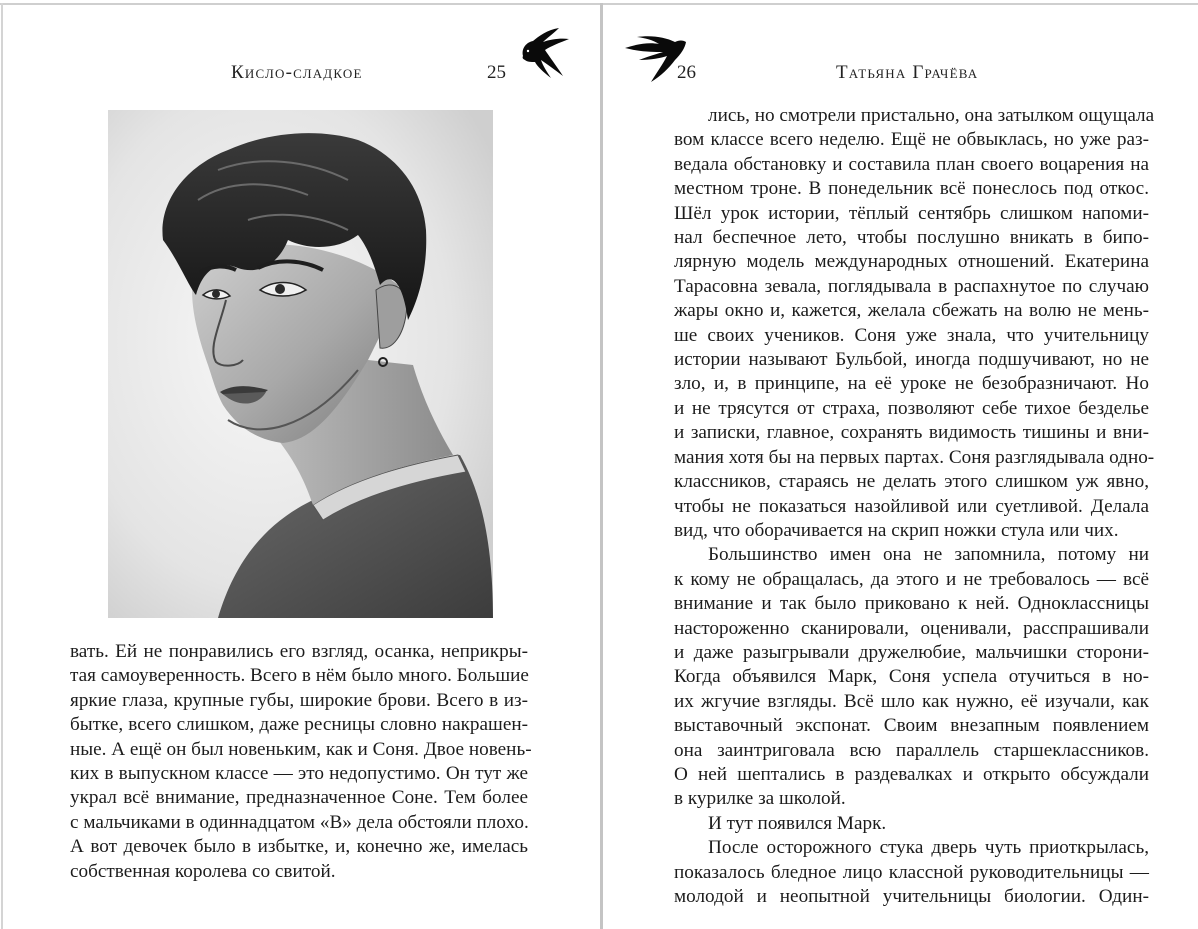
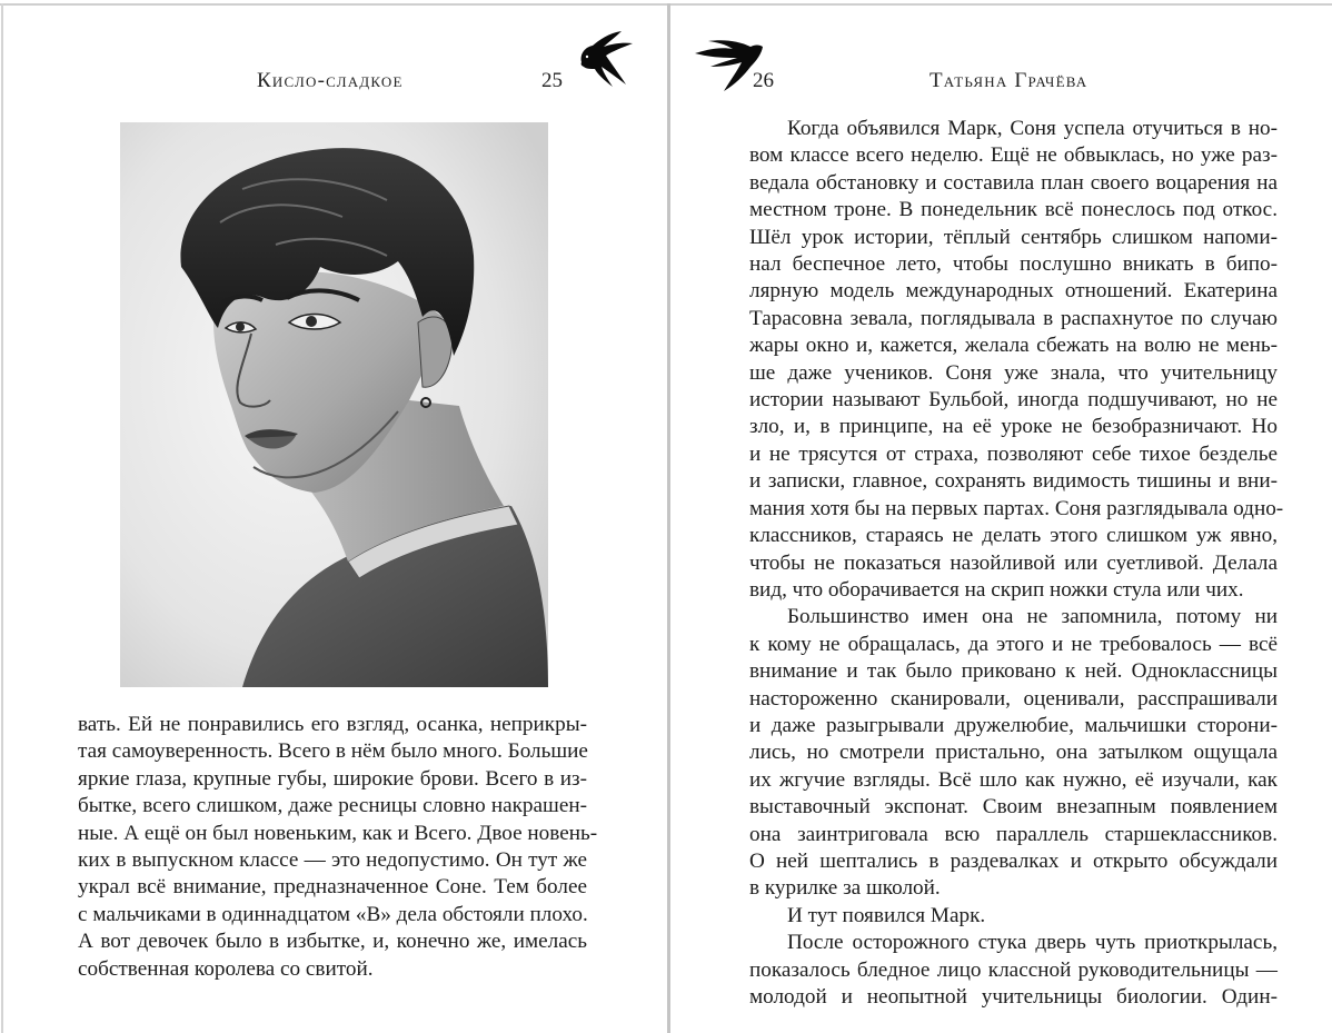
  Кисло-сладкое
  25
  вать. Ей не понравились его взгляд, осанка, неприкры-
  тая самоуверенность. Всего в нём было много. Большие
  яркие глаза, крупные губы, широкие брови. Всего в из-
  бытке, всего слишком, даже ресницы словно накрашен-
- ные. А ещё он был новеньким, как и Соня. Двое новень-
+ ные. А ещё он был новеньким, как и Всего. Двое новень-
  ких в выпускном классе — это недопустимо. Он тут же
  украл всё внимание, предназначенное Соне. Тем более
  с мальчиками в одиннадцатом «В» дела обстояли плохо.
  А вот девочек было в избытке, и, конечно же, имелась
  собственная королева со свитой.
  26
  Татьяна Грачёва
- лись, но смотрели пристально, она затылком ощущала
+ Когда объявился Марк, Соня успела отучиться в но-
  вом классе всего неделю. Ещё не обвыклась, но уже раз-
  ведала обстановку и составила план своего воцарения на
  местном троне. В понедельник всё понеслось под откос.
  Шёл урок истории, тёплый сентябрь слишком напоми-
  нал беспечное лето, чтобы послушно вникать в бипо-
  лярную модель международных отношений. Екатерина
  Тарасовна зевала, поглядывала в распахнутое по случаю
  жары окно и, кажется, желала сбежать на волю не мень-
- ше своих учеников. Соня уже знала, что учительницу
+ ше даже учеников. Соня уже знала, что учительницу
  истории называют Бульбой, иногда подшучивают, но не
  зло, и, в принципе, на её уроке не безобразничают. Но
  и не трясутся от страха, позволяют себе тихое безделье
  и записки, главное, сохранять видимость тишины и вни-
  мания хотя бы на первых партах. Соня разглядывала одно-
  классников, стараясь не делать этого слишком уж явно,
  чтобы не показаться назойливой или суетливой. Делала
  вид, что оборачивается на скрип ножки стула или чих.
  Большинство имен она не запомнила, потому ни
  к кому не обращалась, да этого и не требовалось — всё
  внимание и так было приковано к ней. Одноклассницы
  настороженно сканировали, оценивали, расспрашивали
  и даже разыгрывали дружелюбие, мальчишки сторони-
- Когда объявился Марк, Соня успела отучиться в но-
+ лись, но смотрели пристально, она затылком ощущала
  их жгучие взгляды. Всё шло как нужно, её изучали, как
  выставочный экспонат. Своим внезапным появлением
  она заинтриговала всю параллель старшеклассников.
  О ней шептались в раздевалках и открыто обсуждали
  в курилке за школой.
  И тут появился Марк.
  После осторожного стука дверь чуть приоткрылась,
  показалось бледное лицо классной руководительницы —
  молодой и неопытной учительницы биологии. Один-
